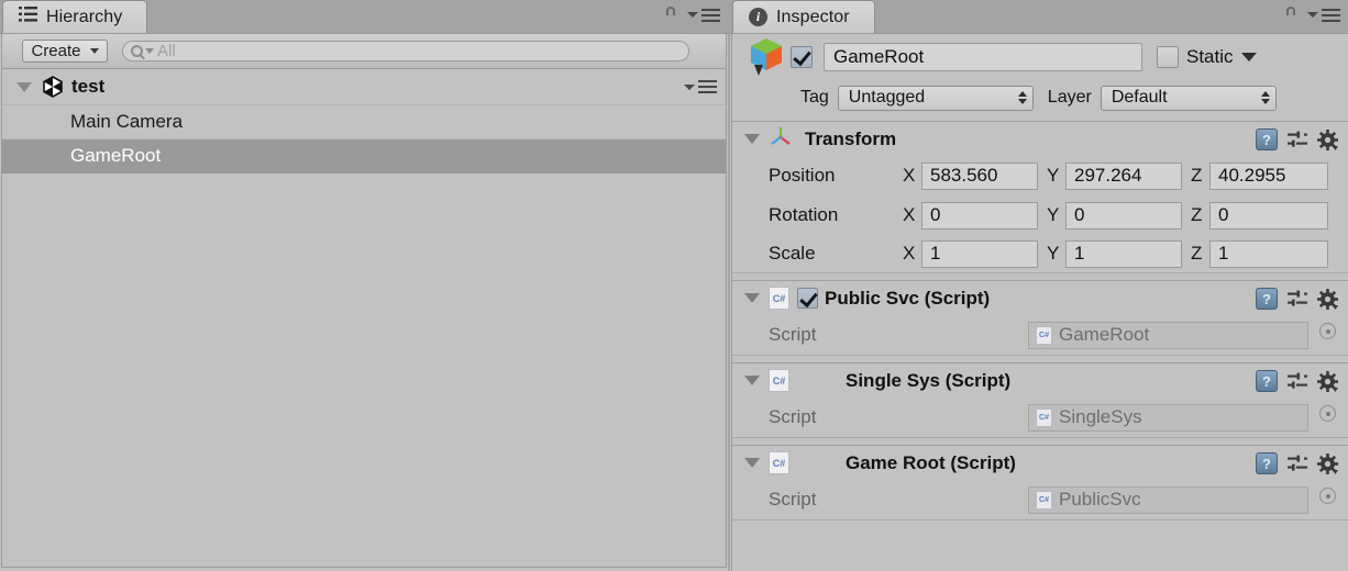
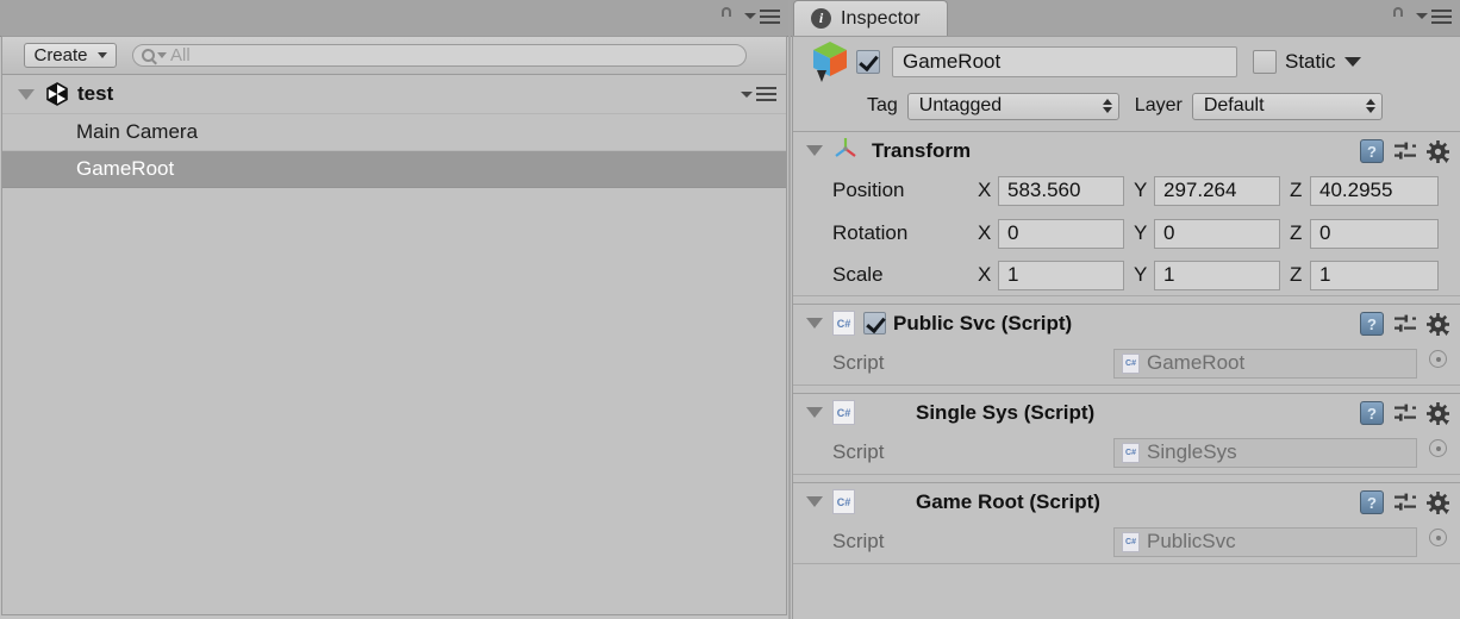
- Hierarchy
  Create
  All
  test
  Main Camera
  GameRoot
  i
  Inspector
  GameRoot
  Static
  Tag
  Untagged
  Layer
  Default
  Transform
  ?
  Position
  X
  583.560
  Y
  297.264
  Z
  40.2955
  Rotation
  X
  0
  Y
  0
  Z
  0
  Scale
  X
  1
  Y
  1
  Z
  1
  C#
  Public Svc (Script)
  ?
  Script
  GameRoot
  C#
  Single Sys (Script)
  ?
  Script
  SingleSys
  C#
  Game Root (Script)
  ?
  Script
  PublicSvc
